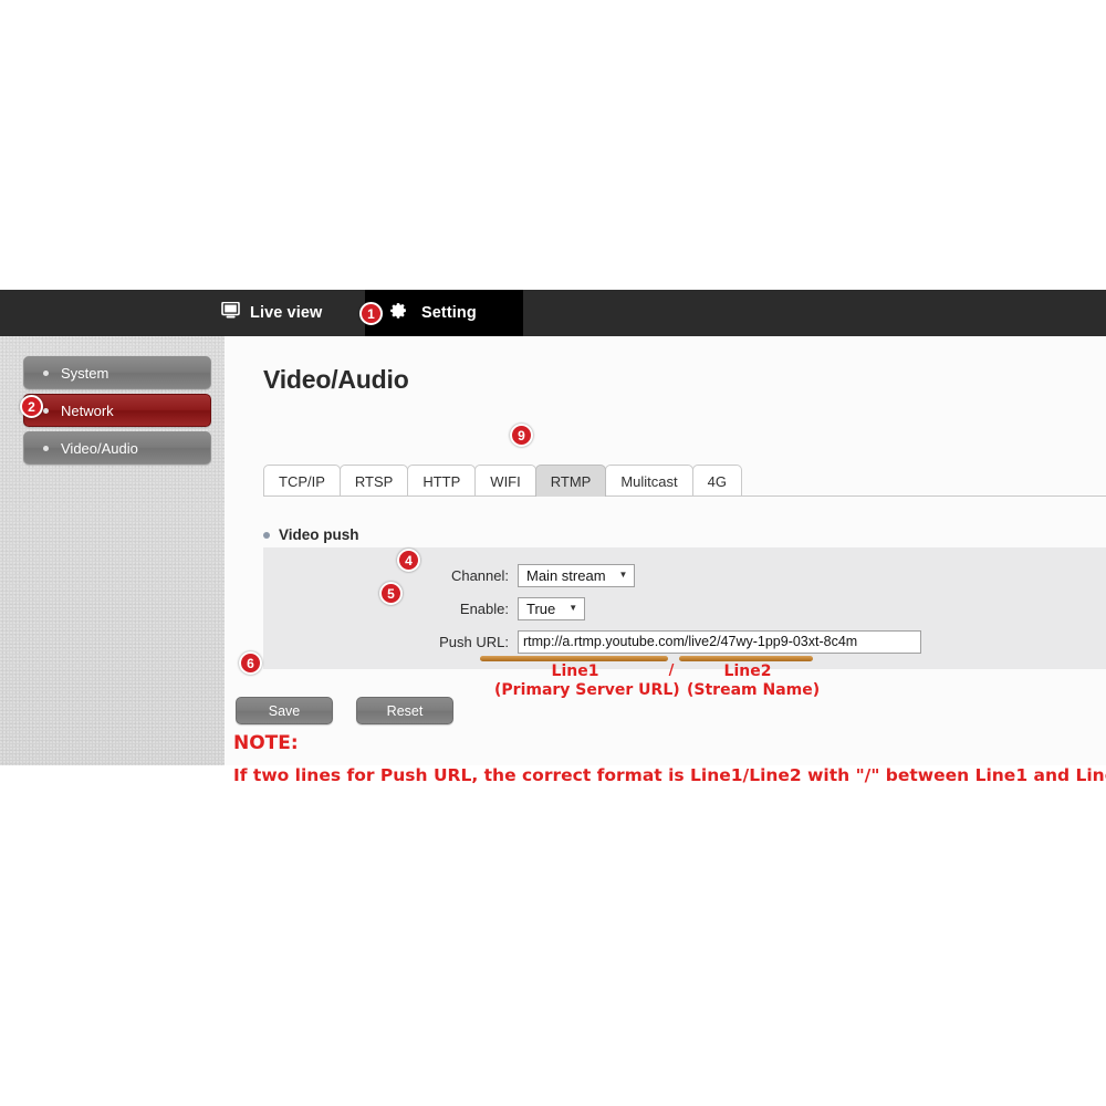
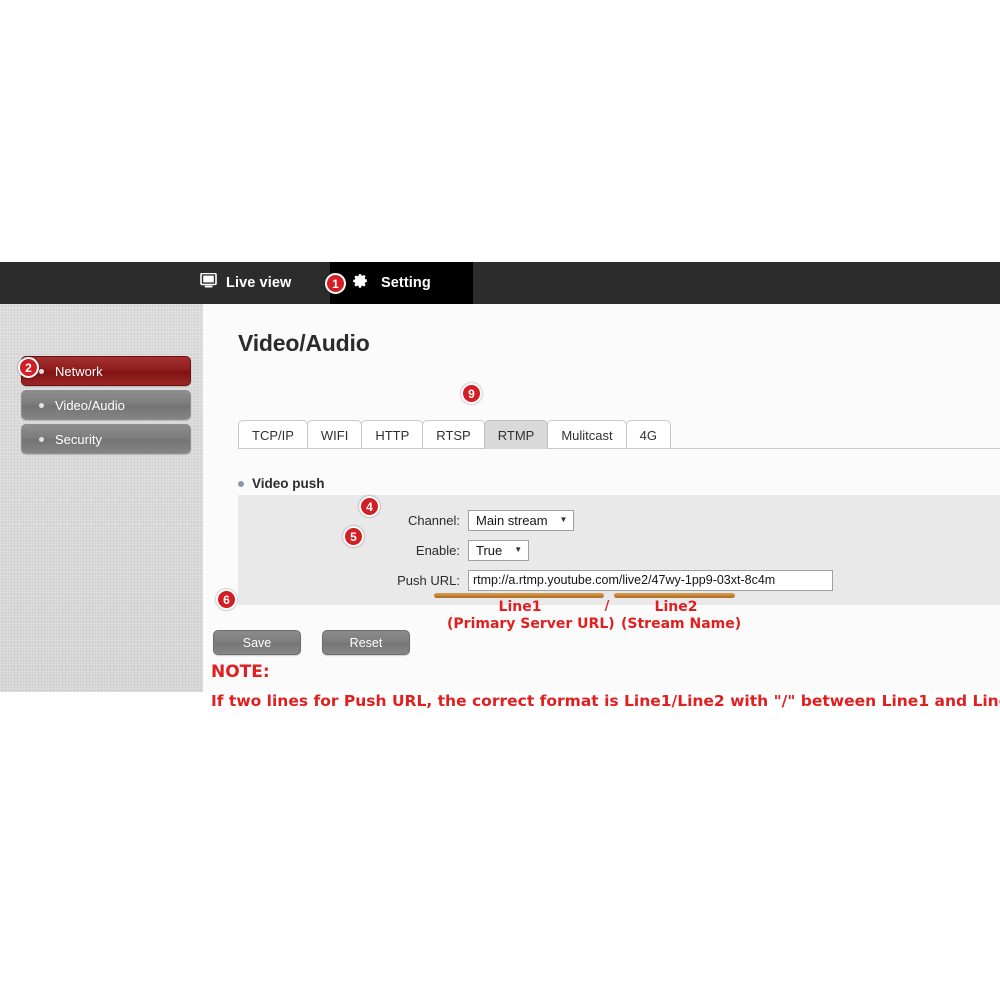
  Live view
  Setting
  1
- System
  Network
  Video/Audio
+ Security
  2
  Video/Audio
  TCP/IP
- RTSP
+ WIFI
  HTTP
- WIFI
+ RTSP
  RTMP
  Mulitcast
  4G
  Video push
  Channel:
  Main stream
  ▼
  Enable:
  True
  ▼
  Push URL:
  rtmp://a.rtmp.youtube.com/live2/47wy-1pp9-03xt-8c4m
  Line1
  (Primary Server URL)
  /
  Line2
  (Stream Name)
  Save
  Reset
  NOTE:
  If two lines for Push URL, the correct format is Line1/Line2 with "/" between Line1 and Lin
  9
  4
  5
  6
